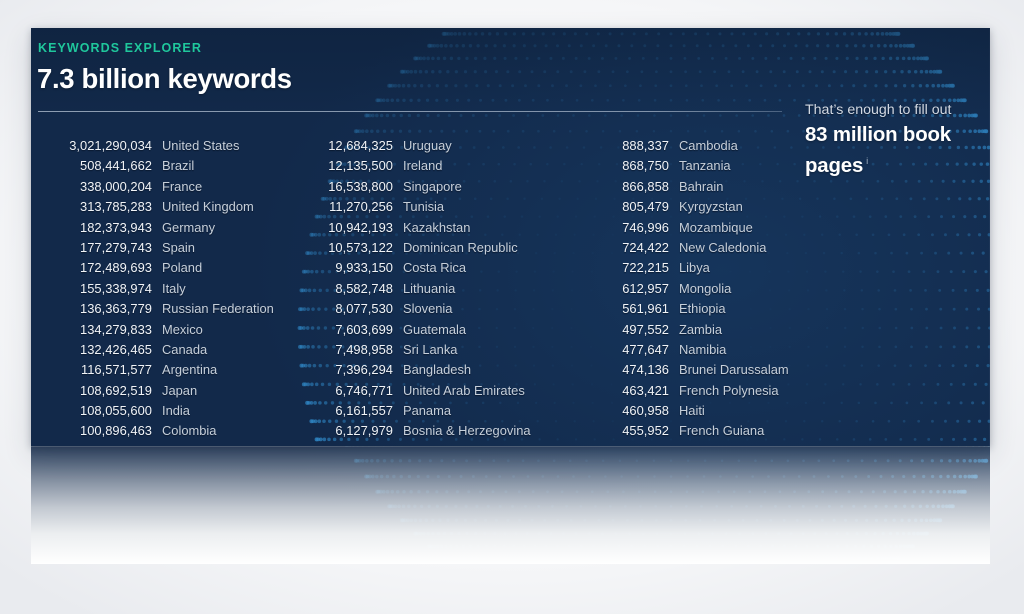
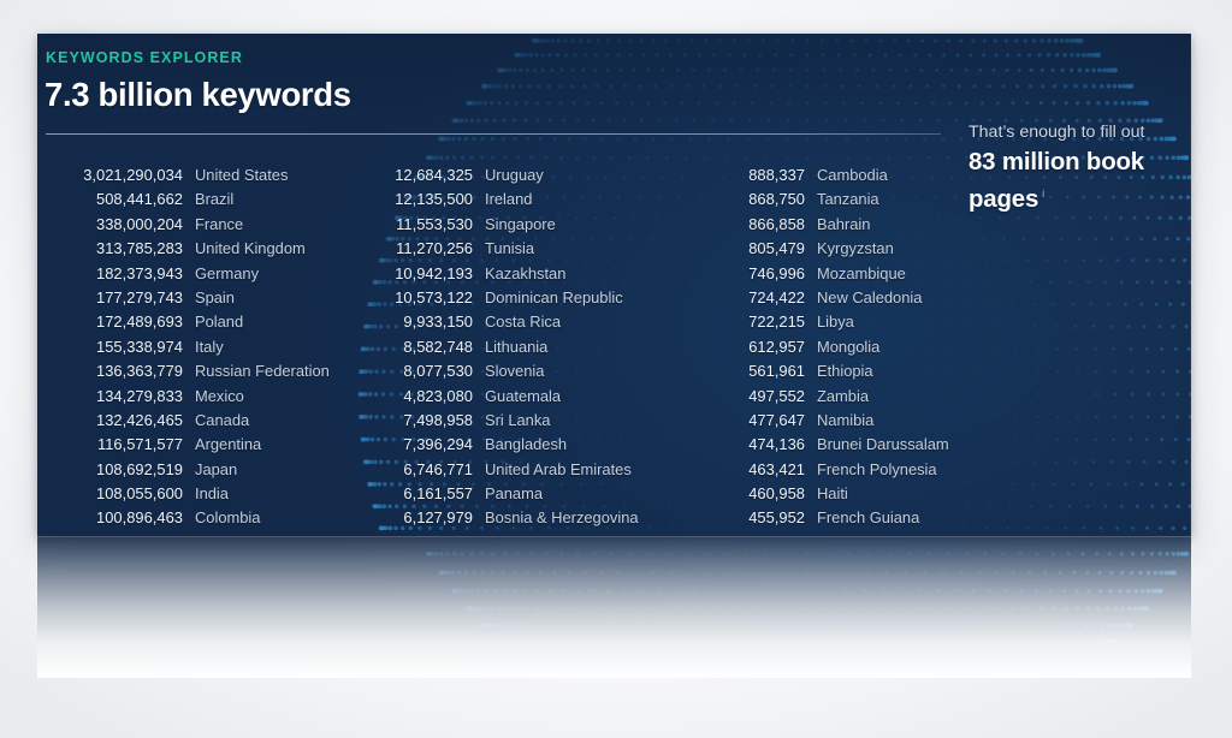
  KEYWORDS EXPLORER
  7.3 billion keywords
  3,021,290,034
  United States
  508,441,662
  Brazil
  338,000,204
  France
  313,785,283
  United Kingdom
  182,373,943
  Germany
  177,279,743
  Spain
  172,489,693
  Poland
  155,338,974
  Italy
  136,363,779
  Russian Federation
  134,279,833
  Mexico
  132,426,465
  Canada
  116,571,577
  Argentina
  108,692,519
  Japan
  108,055,600
  India
  100,896,463
  Colombia
  12,684,325
  Uruguay
  12,135,500
  Ireland
- 16,538,800
+ 11,553,530
  Singapore
  11,270,256
  Tunisia
  10,942,193
  Kazakhstan
  10,573,122
  Dominican Republic
  9,933,150
  Costa Rica
  8,582,748
  Lithuania
  8,077,530
  Slovenia
- 7,603,699
+ 4,823,080
  Guatemala
  7,498,958
  Sri Lanka
  7,396,294
  Bangladesh
  6,746,771
  United Arab Emirates
  6,161,557
  Panama
  6,127,979
  Bosnia & Herzegovina
  888,337
  Cambodia
  868,750
  Tanzania
  866,858
  Bahrain
  805,479
  Kyrgyzstan
  746,996
  Mozambique
  724,422
  New Caledonia
  722,215
  Libya
  612,957
  Mongolia
  561,961
  Ethiopia
  497,552
  Zambia
  477,647
  Namibia
  474,136
  Brunei Darussalam
  463,421
  French Polynesia
  460,958
  Haiti
  455,952
  French Guiana
  That’s enough to fill out
  83 million book pages i
